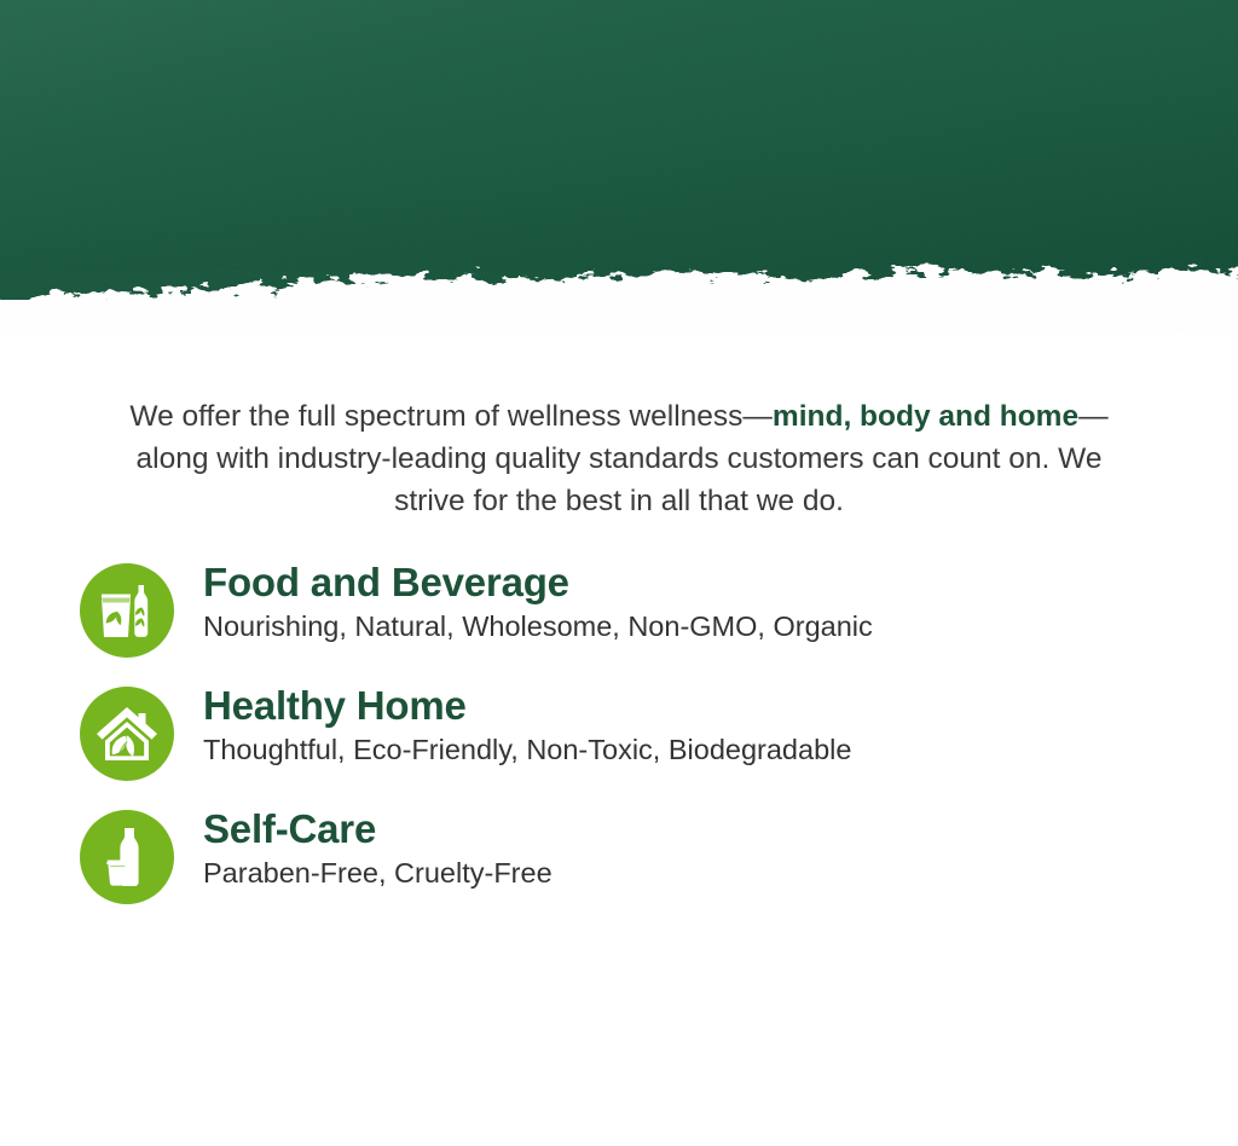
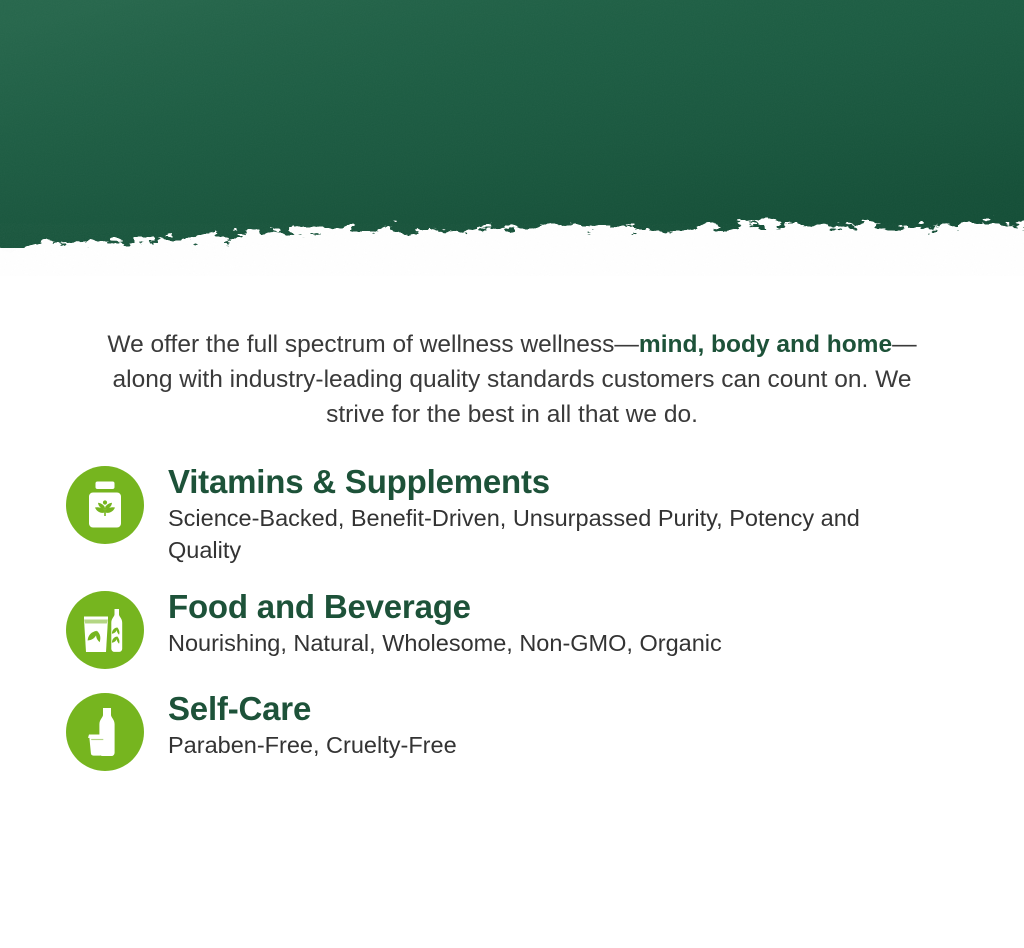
  We offer the full spectrum of wellness wellness—mind, body and home—along with industry-leading quality standards customers can count on. We strive for the best in all that we do.
+ Vitamins & Supplements
+ Science-Backed, Benefit-Driven, Unsurpassed Purity, Potency and Quality
  Food and Beverage
  Nourishing, Natural, Wholesome, Non-GMO, Organic
- Healthy Home
- Thoughtful, Eco-Friendly, Non-Toxic, Biodegradable
  Self-Care
  Paraben-Free, Cruelty-Free
